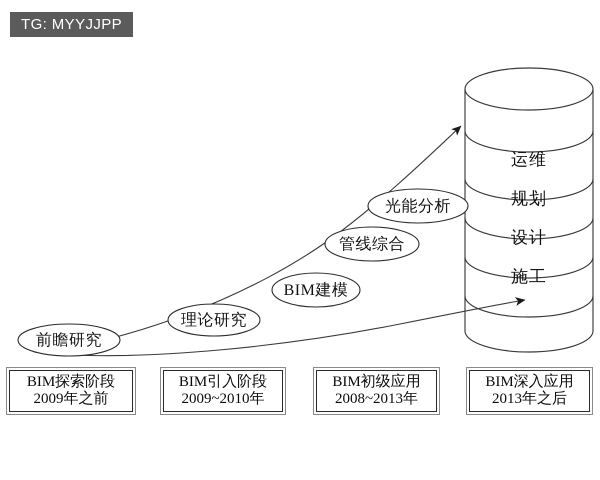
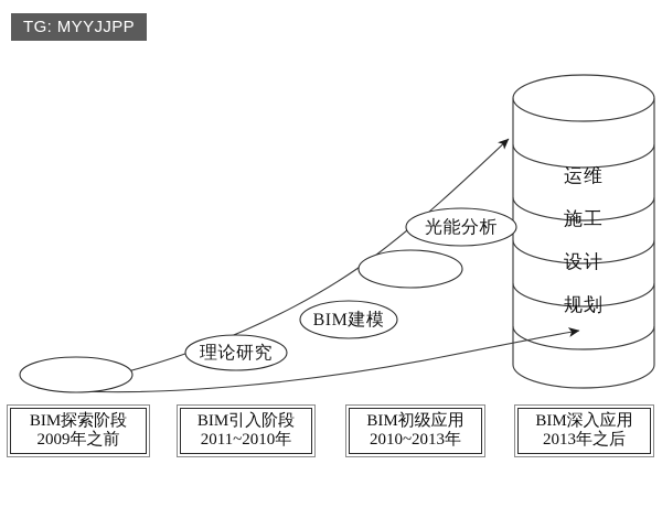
- 前瞻研究
  理论研究
  BIM建模
- 管线综合
  光能分析
  运维
- 规划
+ 施工
  设计
- 施工
+ 规划
  BIM探索阶段
  2009年之前
  BIM引入阶段
- 2009~2010年
+ 2011~2010年
  BIM初级应用
- 2008~2013年
+ 2010~2013年
  BIM深入应用
  2013年之后
  TG: MYYJJPP
